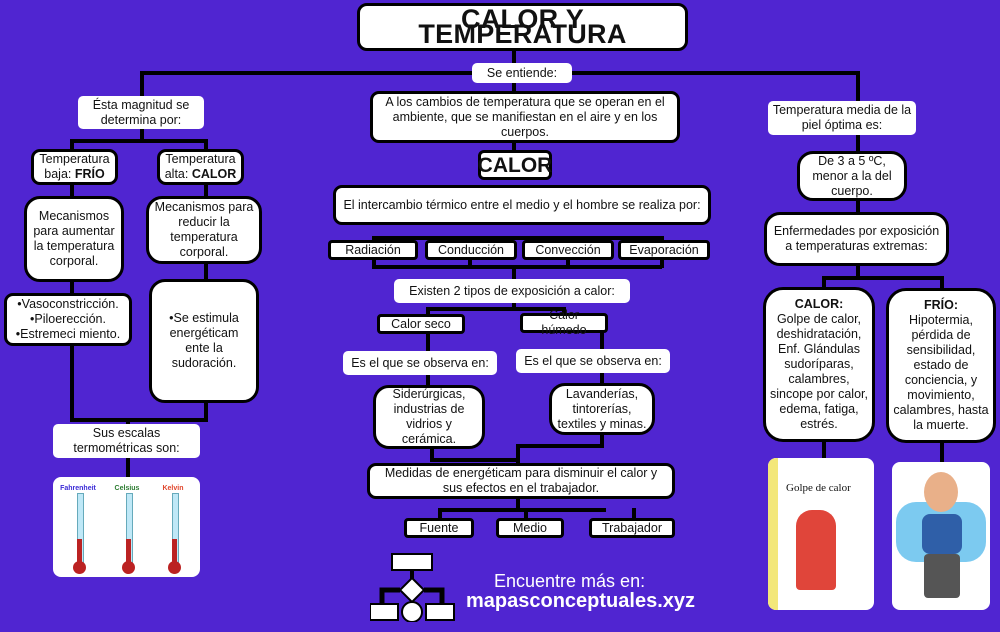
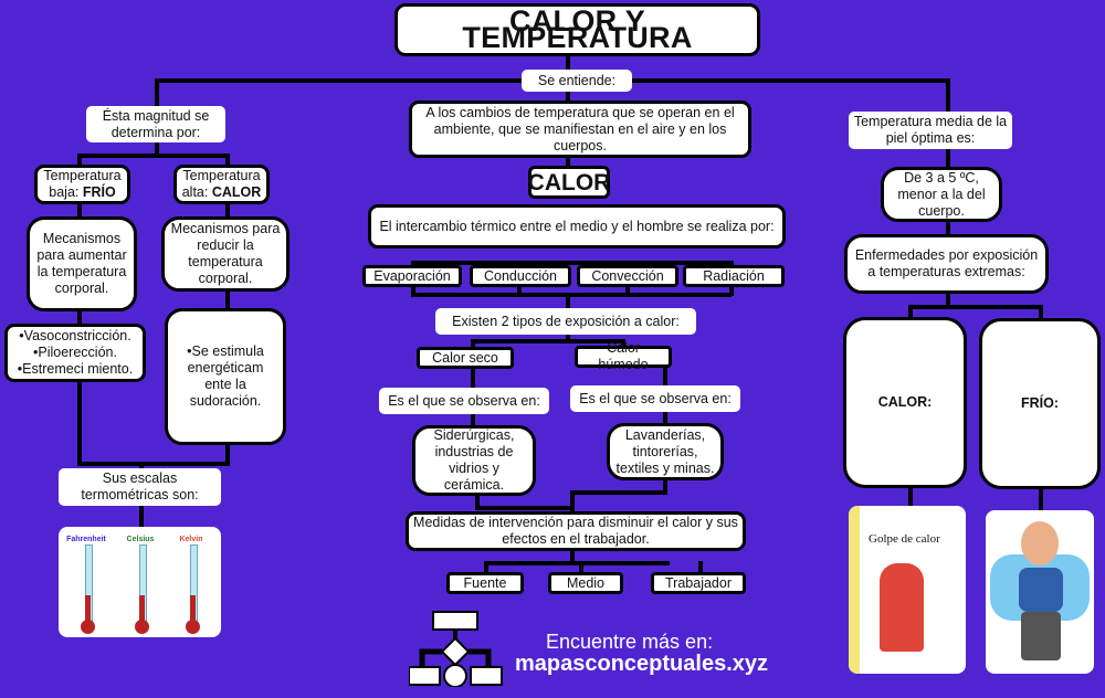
  CALOR Y TEMPERATURA
  Se entiende:
  Ésta magnitud se determina por:
  Temperatura baja: FRÍO
  Temperatura alta: CALOR
  Mecanismos para aumentar la temperatura corporal.
  Mecanismos para reducir la temperatura corporal.
  •Vasoconstricción.
  •Piloerección.
  •Estremeci miento.
  •Se estimula energéticam ente la sudoración.
  Sus escalas termométricas son:
  A los cambios de temperatura que se operan en el ambiente, que se manifiestan en el aire y en los cuerpos.
  CALOR
  El intercambio térmico entre el medio y el hombre se realiza por:
- Radiación
+ Evaporación
  Conducción
  Convección
- Evaporación
+ Radiación
  Existen 2 tipos de exposición a calor:
  Calor seco
  Calor húmedo
  Es el que se observa en:
  Es el que se observa en:
  Siderúrgicas, industrias de vidrios y cerámica.
  Lavanderías, tintorerías, textiles y minas.
- Medidas de energéticam para disminuir el calor y sus efectos en el trabajador.
+ Medidas de intervención para disminuir el calor y sus efectos en el trabajador.
  Fuente
  Medio
  Trabajador
  Temperatura media de la piel óptima es:
  De 3 a 5 ºC, menor a la del cuerpo.
  Enfermedades por exposición a temperaturas extremas:
  CALOR:
- Golpe de calor, deshidratación, Enf. Glándulas sudoríparas, calambres, sincope por calor, edema, fatiga, estrés.
  FRÍO:
- Hipotermia, pérdida de sensibilidad, estado de conciencia, y movimiento, calambres, hasta la muerte.
  Golpe de calor
  Encuentre más en:
  mapasconceptuales.xyz
